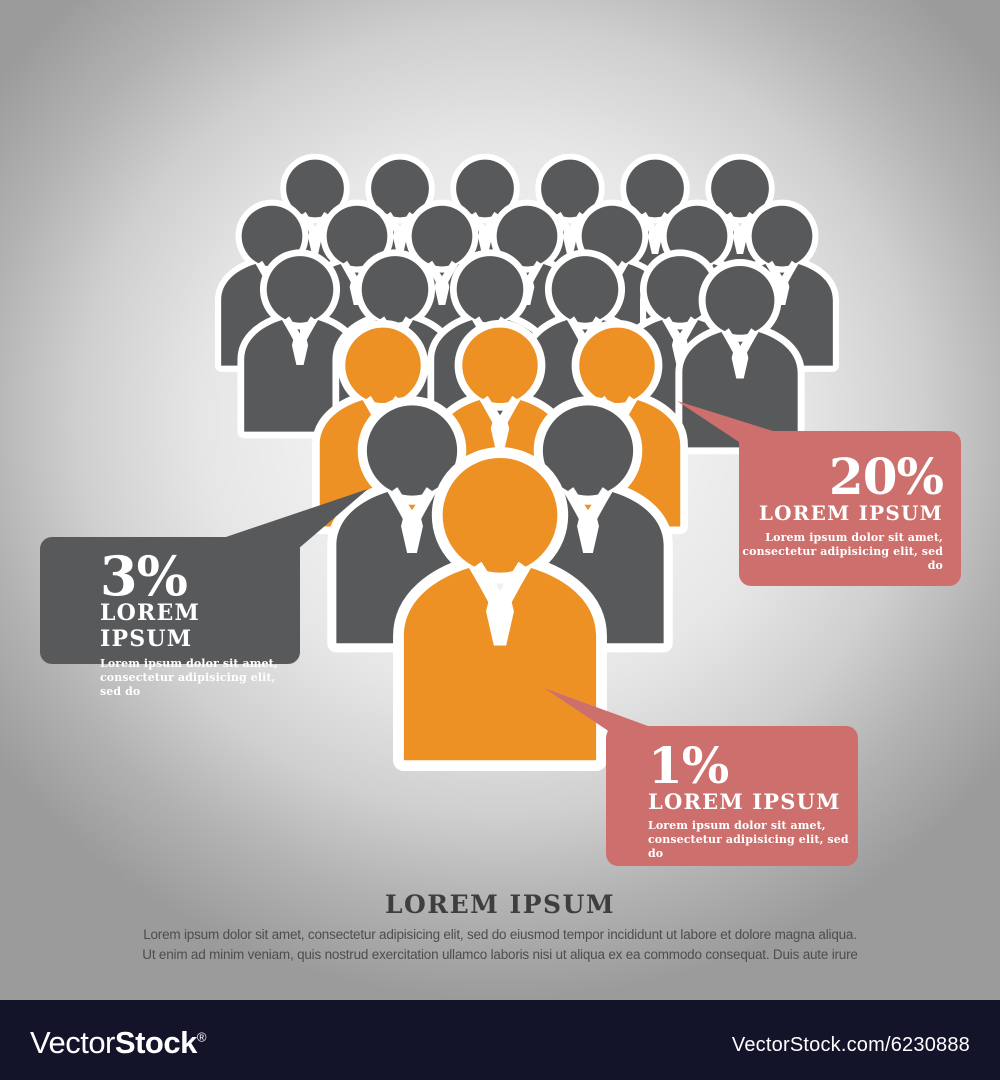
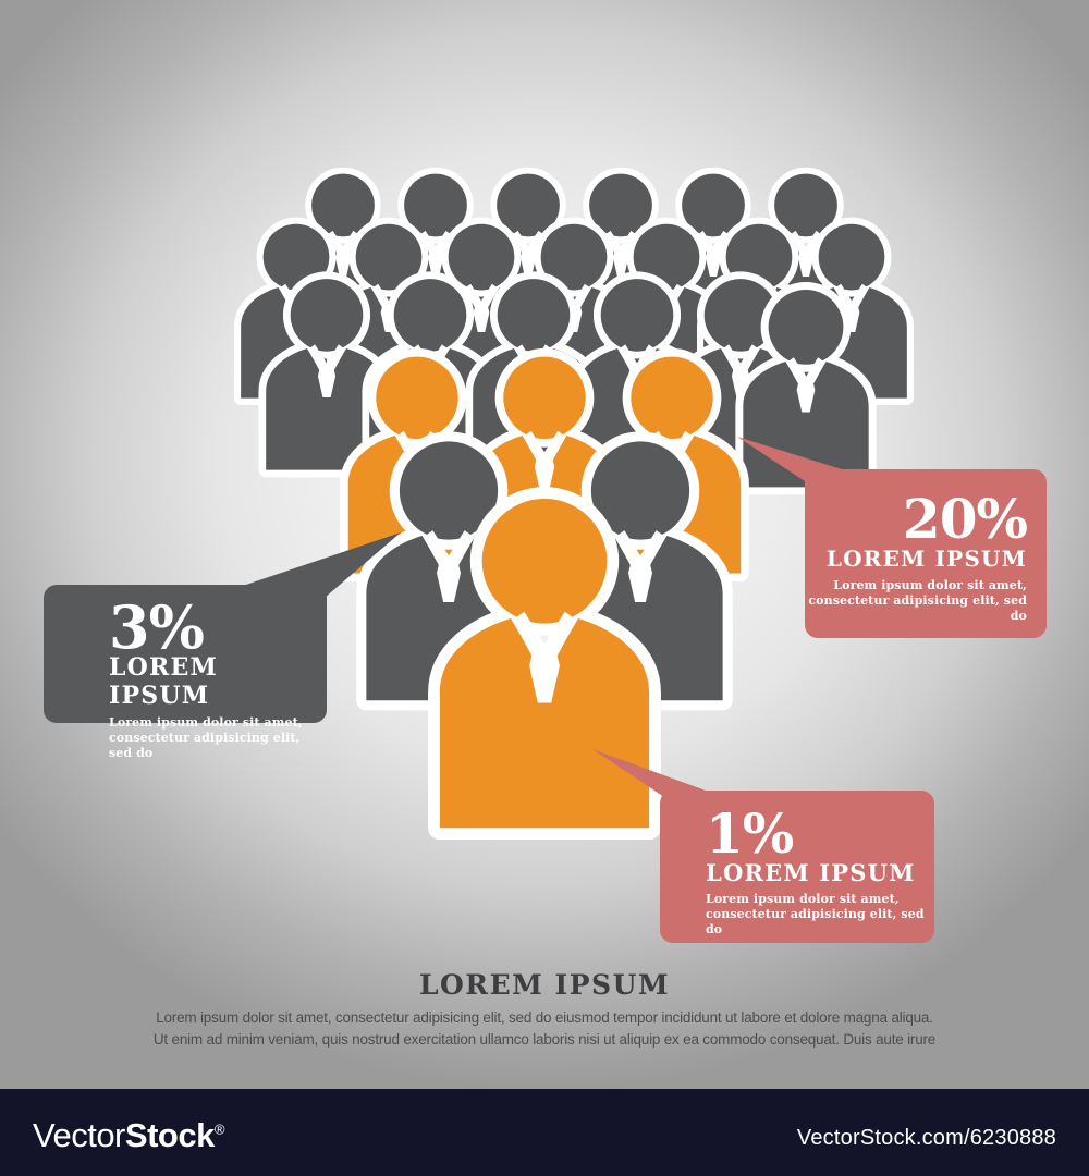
  3%
  LOREM IPSUM
  Lorem ipsum dolor sit amet,
  consectetur adipisicing elit, sed do
  20%
  LOREM IPSUM
  Lorem ipsum dolor sit amet,
  consectetur adipisicing elit, sed do
  1%
  LOREM IPSUM
  Lorem ipsum dolor sit amet,
  consectetur adipisicing elit, sed do
  LOREM IPSUM
  Lorem ipsum dolor sit amet, consectetur adipisicing elit, sed do eiusmod tempor incididunt ut labore et dolore magna aliqua.
- Ut enim ad minim veniam, quis nostrud exercitation ullamco laboris nisi ut aliqua ex ea commodo consequat. Duis aute irure
+ Ut enim ad minim veniam, quis nostrud exercitation ullamco laboris nisi ut aliquip ex ea commodo consequat. Duis aute irure
  VectorStock®
  VectorStock.com/6230888
